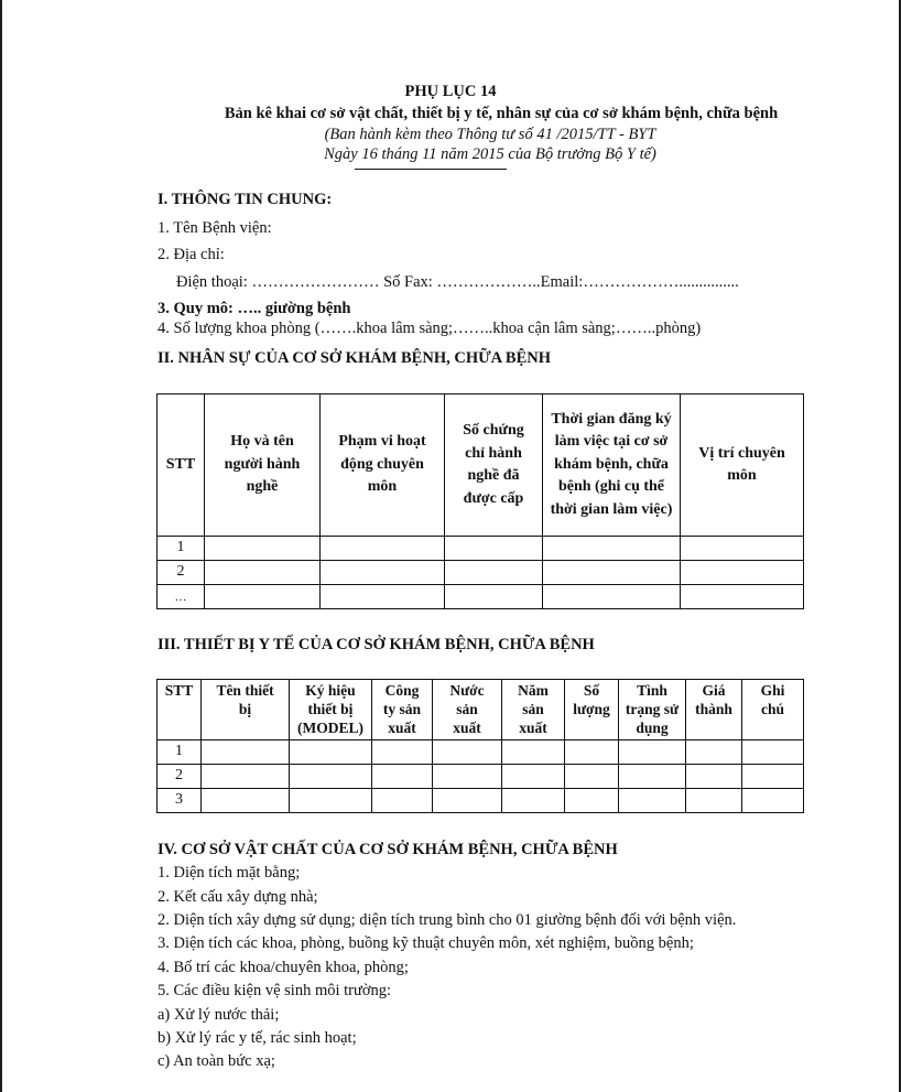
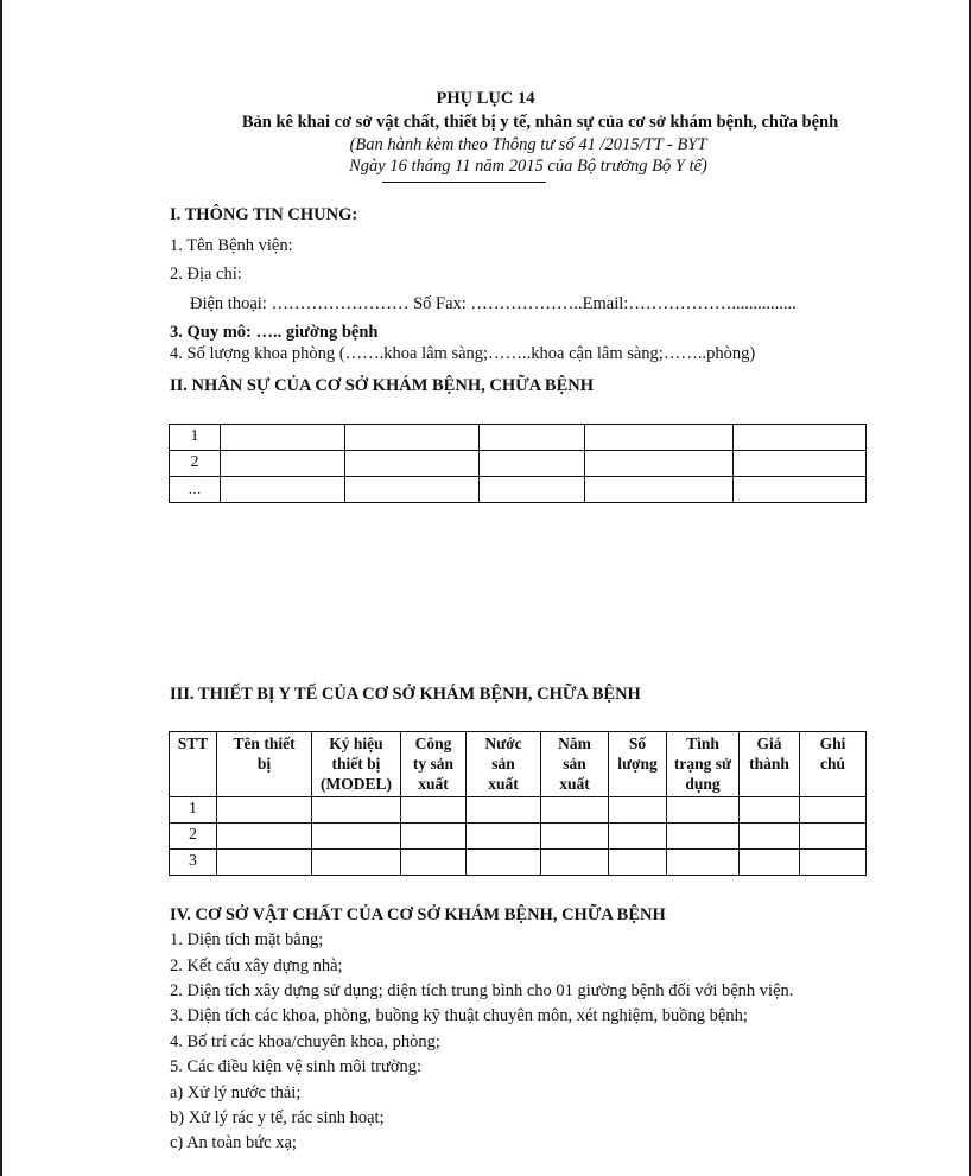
  PHỤ LỤC 14
  Bản kê khai cơ sở vật chất, thiết bị y tế, nhân sự của cơ sở khám bệnh, chữa bệnh
  (Ban hành kèm theo Thông tư số 41 /2015/TT - BYT
  Ngày 16 tháng 11 năm 2015 của Bộ trưởng Bộ Y tế)
  I. THÔNG TIN CHUNG:
  1. Tên Bệnh viện:
  2. Địa chỉ:
  Điện thoại: …………………… Số Fax: ………………..Email:………………...............
  3. Quy mô: ….. giường bệnh
  4. Số lượng khoa phòng (…….khoa lâm sàng;……..khoa cận lâm sàng;……..phòng)
  II. NHÂN SỰ CỦA CƠ SỞ KHÁM BỆNH, CHỮA BỆNH
- STT	Họ và tên người hành nghề	Phạm vi hoạt động chuyên môn	Số chứng chỉ hành nghề đã được cấp	Thời gian đăng ký làm việc tại cơ sở khám bệnh, chữa bệnh (ghi cụ thể thời gian làm việc)	Vị trí chuyên môn
  1
  2
  …
  III. THIẾT BỊ Y TẾ CỦA CƠ SỞ KHÁM BỆNH, CHỮA BỆNH
  STT	Tên thiết bị	Ký hiệu thiết bị (MODEL)	Công ty sản xuất	Nước sản xuất	Năm sản xuất	Số lượng	Tình trạng sử dụng	Giá thành	Ghi chú
  1
  2
  3
  IV. CƠ SỞ VẬT CHẤT CỦA CƠ SỞ KHÁM BỆNH, CHỮA BỆNH
  1. Diện tích mặt bằng;
  2. Kết cấu xây dựng nhà;
  2. Diện tích xây dựng sử dụng; diện tích trung bình cho 01 giường bệnh đối với bệnh viện.
  3. Diện tích các khoa, phòng, buồng kỹ thuật chuyên môn, xét nghiệm, buồng bệnh;
  4. Bố trí các khoa/chuyên khoa, phòng;
  5. Các điều kiện vệ sinh môi trường:
  a) Xử lý nước thải;
  b) Xử lý rác y tế, rác sinh hoạt;
  c) An toàn bức xạ;
